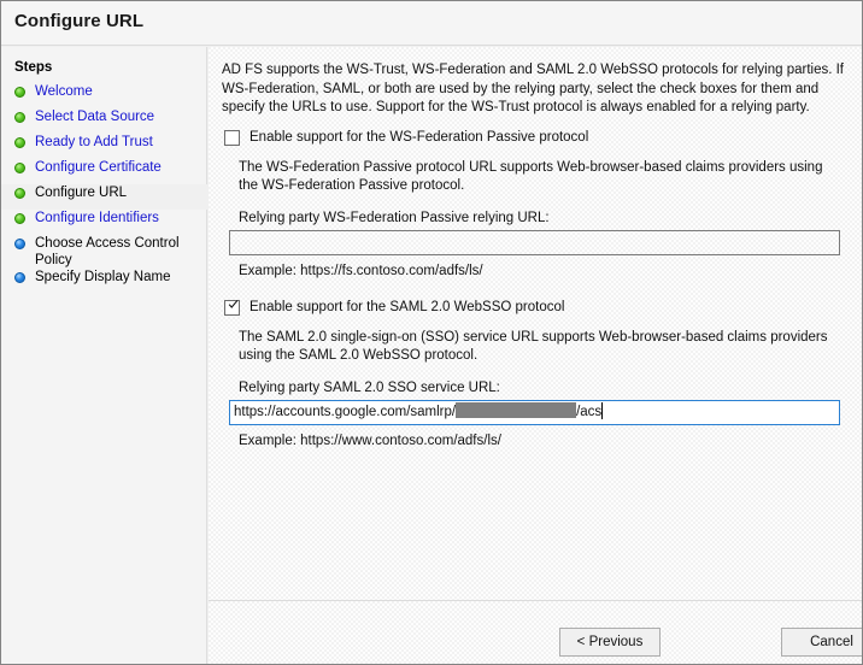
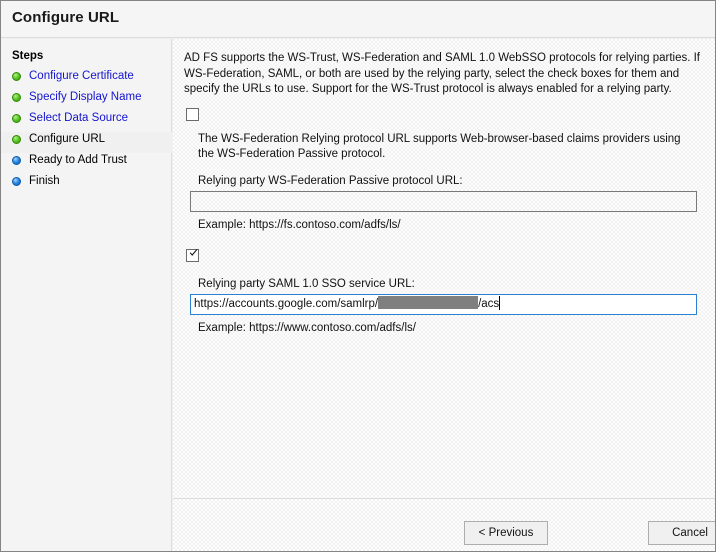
  Configure URL
  Steps
- Welcome
- Select Data Source
+ Configure Certificate
- Ready to Add Trust
+ Specify Display Name
- Configure Certificate
+ Select Data Source
  Configure URL
- Configure Identifiers
- Choose Access Control Policy
- Specify Display Name
+ Ready to Add Trust
+ Finish
- AD FS supports the WS-Trust, WS-Federation and SAML 2.0 WebSSO protocols for relying parties. If WS-Federation, SAML, or both are used by the relying party, select the check boxes for them and specify the URLs to use. Support for the WS-Trust protocol is always enabled for a relying party.
+ AD FS supports the WS-Trust, WS-Federation and SAML 1.0 WebSSO protocols for relying parties. If WS-Federation, SAML, or both are used by the relying party, select the check boxes for them and specify the URLs to use. Support for the WS-Trust protocol is always enabled for a relying party.
- Enable support for the WS-Federation Passive protocol
- The WS-Federation Passive protocol URL supports Web-browser-based claims providers using the WS-Federation Passive protocol.
+ The WS-Federation Relying protocol URL supports Web-browser-based claims providers using the WS-Federation Passive protocol.
- Relying party WS-Federation Passive relying URL:
+ Relying party WS-Federation Passive protocol URL:
  Example: https://fs.contoso.com/adfs/ls/
- Enable support for the SAML 2.0 WebSSO protocol
- The SAML 2.0 single-sign-on (SSO) service URL supports Web-browser-based claims providers using the SAML 2.0 WebSSO protocol.
- Relying party SAML 2.0 SSO service URL:
+ Relying party SAML 1.0 SSO service URL:
  https://accounts.google.com/samlrp/ /acs
  Example: https://www.contoso.com/adfs/ls/
  < Previous
  Cancel
